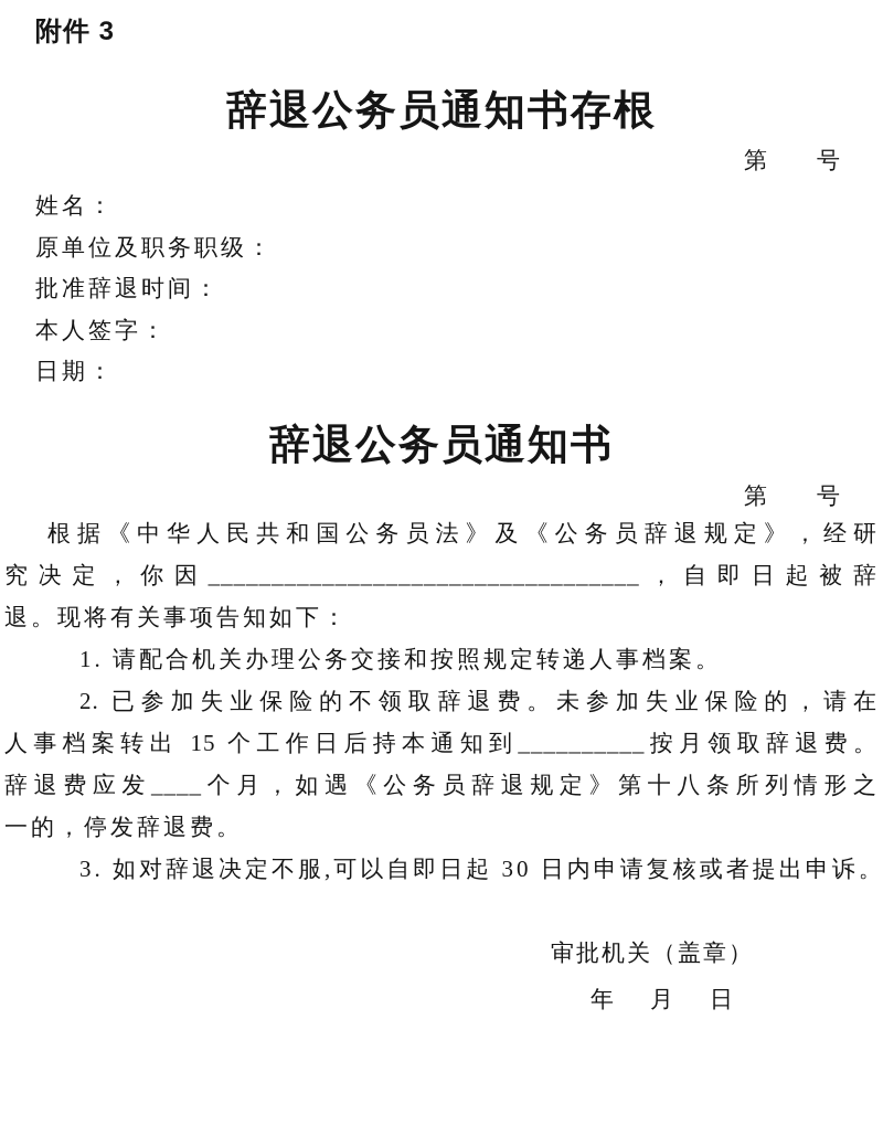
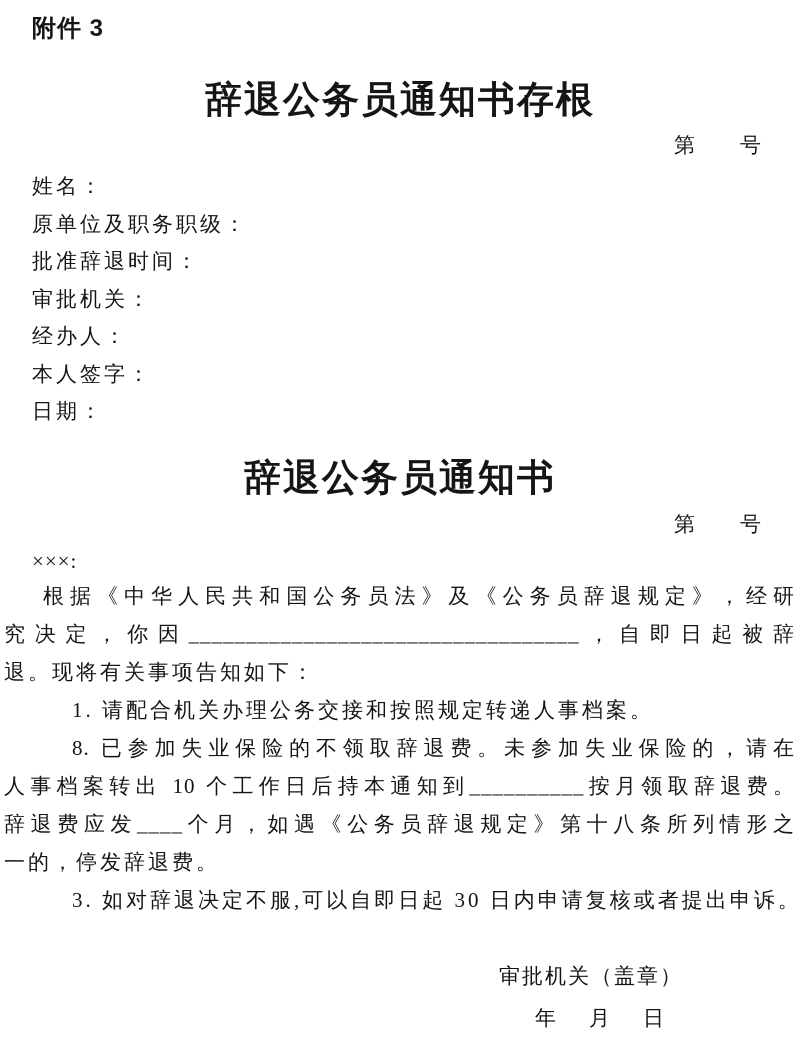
  附件 3
  辞退公务员通知书存根
  第 号
  姓名：
  原单位及职务职级：
  批准辞退时间：
+ 审批机关：
+ 经办人：
  本人签字：
  日期：
  辞退公务员通知书
  第 号
+ ×××:
  根据《中华人民共和国公务员法》及《公务员辞退规定》，经研
  究决定，你因__________________________________，自即日起被辞
  退。现将有关事项告知如下：
  1. 请配合机关办理公务交接和按照规定转递人事档案。
- 2. 已参加失业保险的不领取辞退费。未参加失业保险的，请在
+ 8. 已参加失业保险的不领取辞退费。未参加失业保险的，请在
- 人事档案转出 15 个工作日后持本通知到__________按月领取辞退费。
+ 人事档案转出 10 个工作日后持本通知到__________按月领取辞退费。
  辞退费应发____个月，如遇《公务员辞退规定》第十八条所列情形之
  一的，停发辞退费。
  3. 如对辞退决定不服,可以自即日起 30 日内申请复核或者提出申诉。
  审批机关（盖章）
  年 月 日
